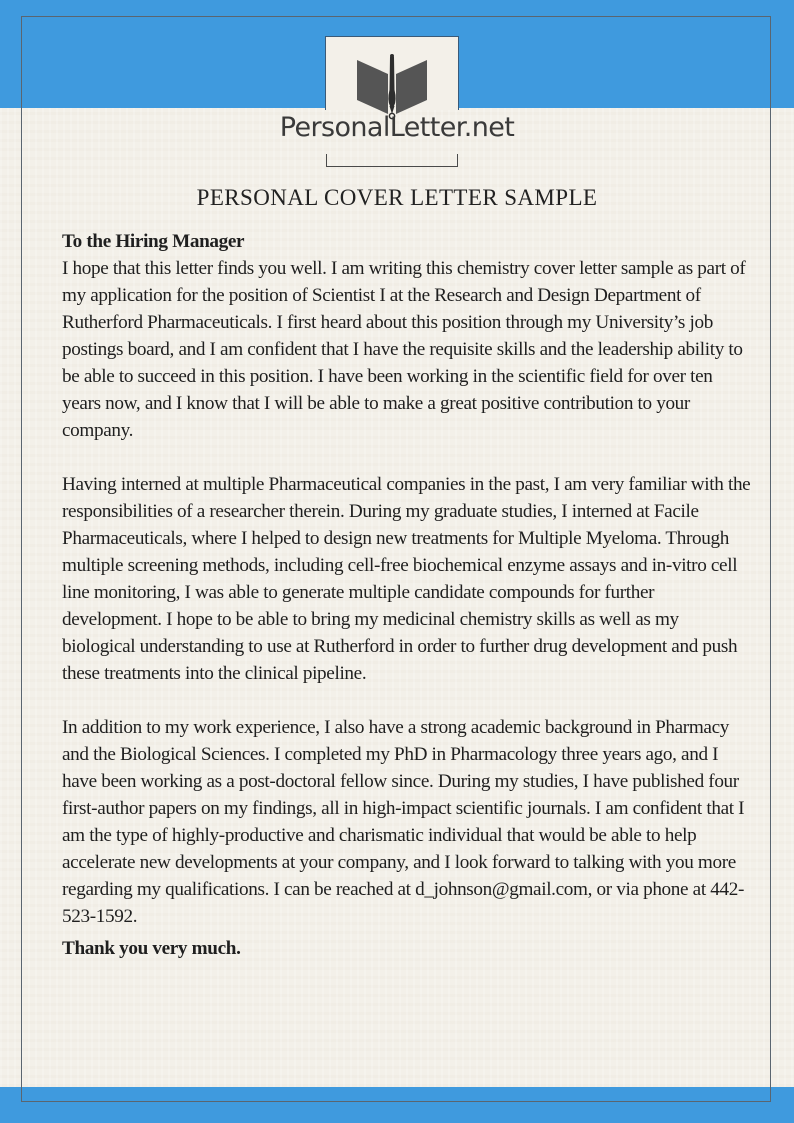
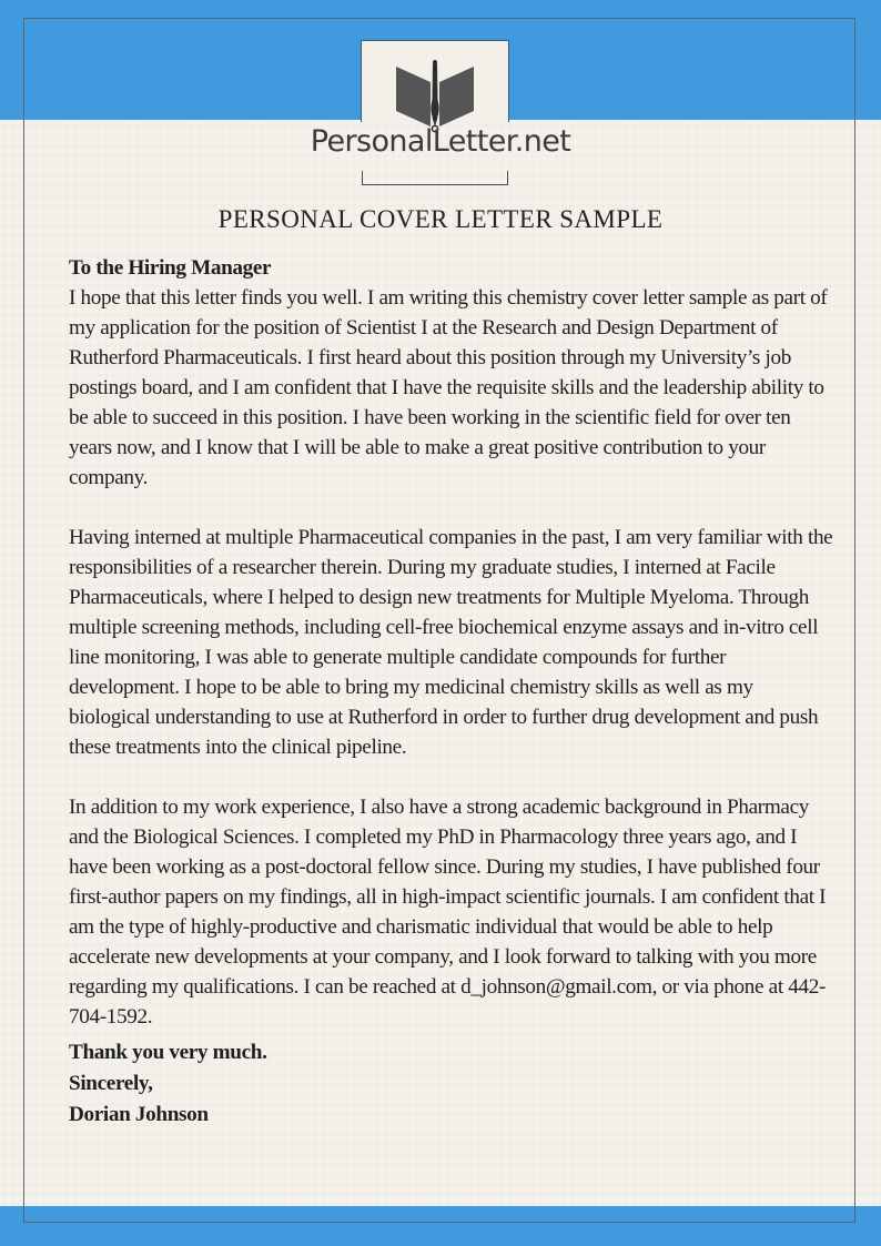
  PersonalLetter.net
  PERSONAL COVER LETTER SAMPLE
  To the Hiring Manager
  I hope that this letter finds you well. I am writing this chemistry cover letter sample as part of my application for the position of Scientist I at the Research and Design Department of Rutherford Pharmaceuticals. I first heard about this position through my University’s job postings board, and I am confident that I have the requisite skills and the leadership ability to be able to succeed in this position. I have been working in the scientific field for over ten years now, and I know that I will be able to make a great positive contribution to your company.
  Having interned at multiple Pharmaceutical companies in the past, I am very familiar with the responsibilities of a researcher therein. During my graduate studies, I interned at Facile Pharmaceuticals, where I helped to design new treatments for Multiple Myeloma. Through multiple screening methods, including cell-free biochemical enzyme assays and in-vitro cell line monitoring, I was able to generate multiple candidate compounds for further development. I hope to be able to bring my medicinal chemistry skills as well as my biological understanding to use at Rutherford in order to further drug development and push these treatments into the clinical pipeline.
- In addition to my work experience, I also have a strong academic background in Pharmacy and the Biological Sciences. I completed my PhD in Pharmacology three years ago, and I have been working as a post-doctoral fellow since. During my studies, I have published four first-author papers on my findings, all in high-impact scientific journals. I am confident that I am the type of highly-productive and charismatic individual that would be able to help accelerate new developments at your company, and I look forward to talking with you more regarding my qualifications. I can be reached at d_johnson@gmail.com, or via phone at 442-523-1592.
+ In addition to my work experience, I also have a strong academic background in Pharmacy and the Biological Sciences. I completed my PhD in Pharmacology three years ago, and I have been working as a post-doctoral fellow since. During my studies, I have published four first-author papers on my findings, all in high-impact scientific journals. I am confident that I am the type of highly-productive and charismatic individual that would be able to help accelerate new developments at your company, and I look forward to talking with you more regarding my qualifications. I can be reached at d_johnson@gmail.com, or via phone at 442-704-1592.
  Thank you very much.
+ Sincerely,
+ Dorian Johnson
